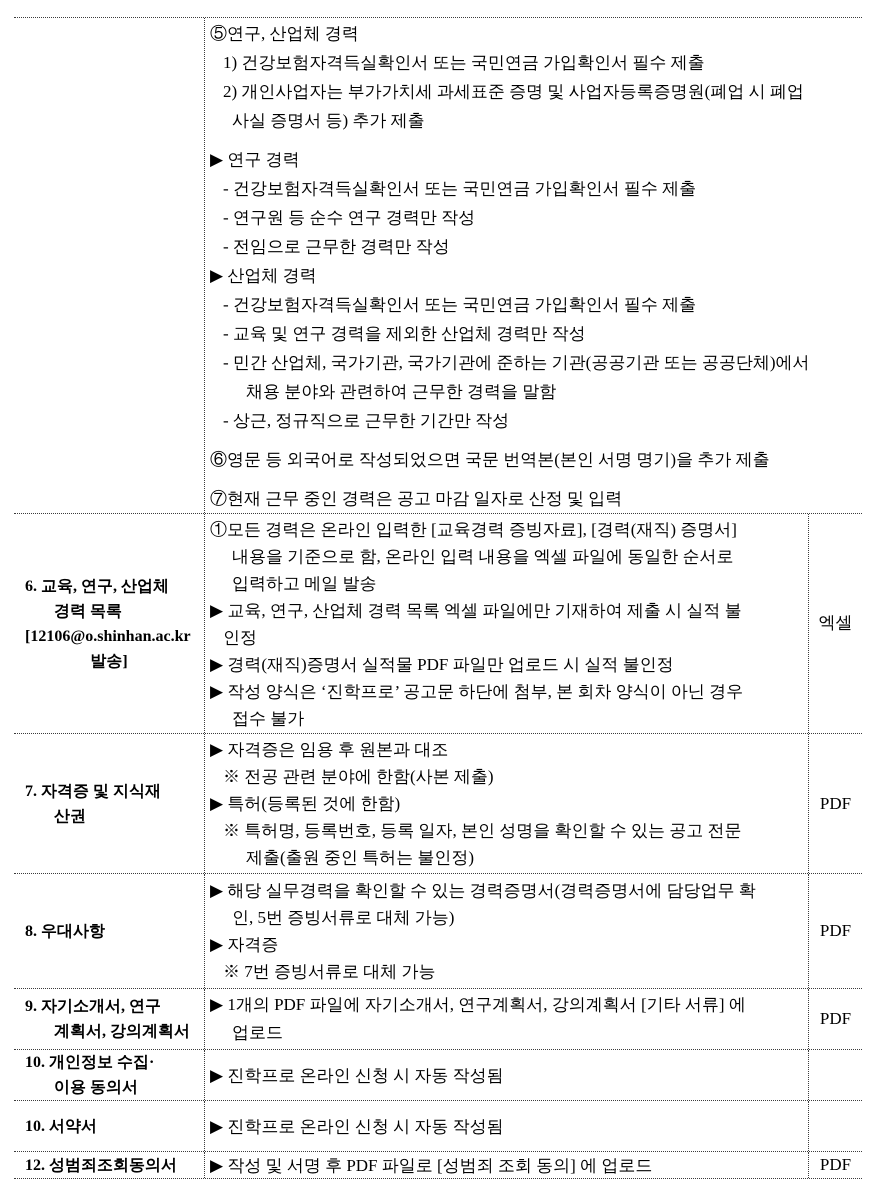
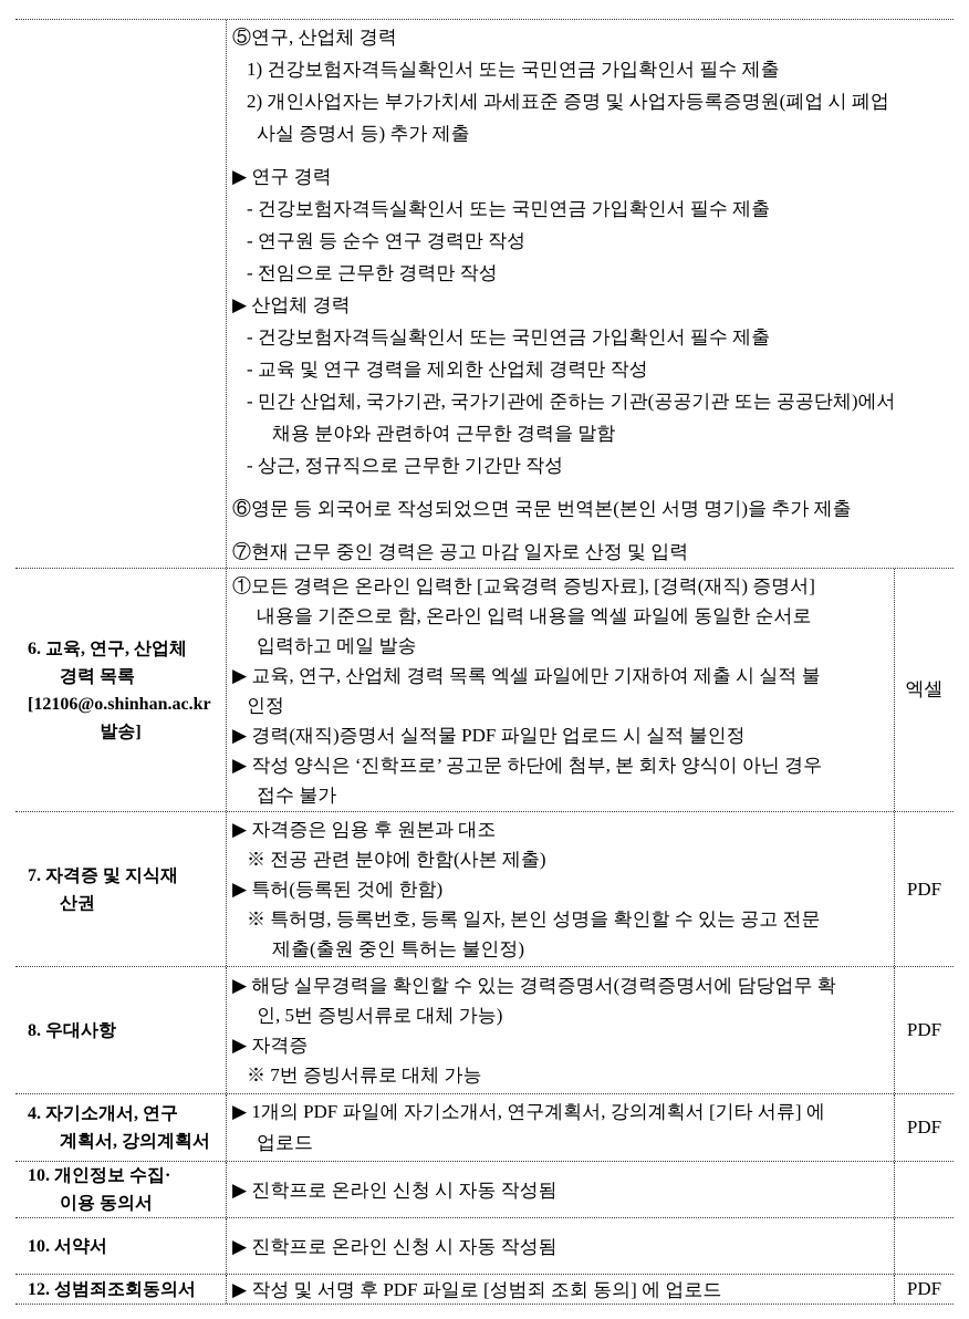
  ⑤연구, 산업체 경력
  1) 건강보험자격득실확인서 또는 국민연금 가입확인서 필수 제출
  2) 개인사업자는 부가가치세 과세표준 증명 및 사업자등록증명원(폐업 시 폐업
  사실 증명서 등) 추가 제출
  ▶ 연구 경력
  - 건강보험자격득실확인서 또는 국민연금 가입확인서 필수 제출
  - 연구원 등 순수 연구 경력만 작성
  - 전임으로 근무한 경력만 작성
  ▶ 산업체 경력
  - 건강보험자격득실확인서 또는 국민연금 가입확인서 필수 제출
  - 교육 및 연구 경력을 제외한 산업체 경력만 작성
  - 민간 산업체, 국가기관, 국가기관에 준하는 기관(공공기관 또는 공공단체)에서
  채용 분야와 관련하여 근무한 경력을 말함
  - 상근, 정규직으로 근무한 기간만 작성
  ⑥영문 등 외국어로 작성되었으면 국문 번역본(본인 서명 명기)을 추가 제출
  ⑦현재 근무 중인 경력은 공고 마감 일자로 산정 및 입력
  6. 교육, 연구, 산업체
  경력 목록
  [12106@o.shinhan.ac.kr
  발송]
  ①모든 경력은 온라인 입력한 [교육경력 증빙자료], [경력(재직) 증명서]
  내용을 기준으로 함, 온라인 입력 내용을 엑셀 파일에 동일한 순서로
  입력하고 메일 발송
  ▶ 교육, 연구, 산업체 경력 목록 엑셀 파일에만 기재하여 제출 시 실적 불
  인정
  ▶ 경력(재직)증명서 실적물 PDF 파일만 업로드 시 실적 불인정
  ▶ 작성 양식은 ‘진학프로’ 공고문 하단에 첨부, 본 회차 양식이 아닌 경우
  접수 불가
  엑셀
  7. 자격증 및 지식재
  산권
  ▶ 자격증은 임용 후 원본과 대조
  ※ 전공 관련 분야에 한함(사본 제출)
  ▶ 특허(등록된 것에 한함)
  ※ 특허명, 등록번호, 등록 일자, 본인 성명을 확인할 수 있는 공고 전문
  제출(출원 중인 특허는 불인정)
  PDF
  8. 우대사항
  ▶ 해당 실무경력을 확인할 수 있는 경력증명서(경력증명서에 담당업무 확
  인, 5번 증빙서류로 대체 가능)
  ▶ 자격증
  ※ 7번 증빙서류로 대체 가능
  PDF
- 9. 자기소개서, 연구
+ 4. 자기소개서, 연구
  계획서, 강의계획서
  ▶ 1개의 PDF 파일에 자기소개서, 연구계획서, 강의계획서 [기타 서류] 에
  업로드
  PDF
  10. 개인정보 수집·
  이용 동의서
  ▶ 진학프로 온라인 신청 시 자동 작성됨
  10. 서약서
  ▶ 진학프로 온라인 신청 시 자동 작성됨
  12. 성범죄조회동의서
  ▶ 작성 및 서명 후 PDF 파일로 [성범죄 조회 동의] 에 업로드
  PDF
